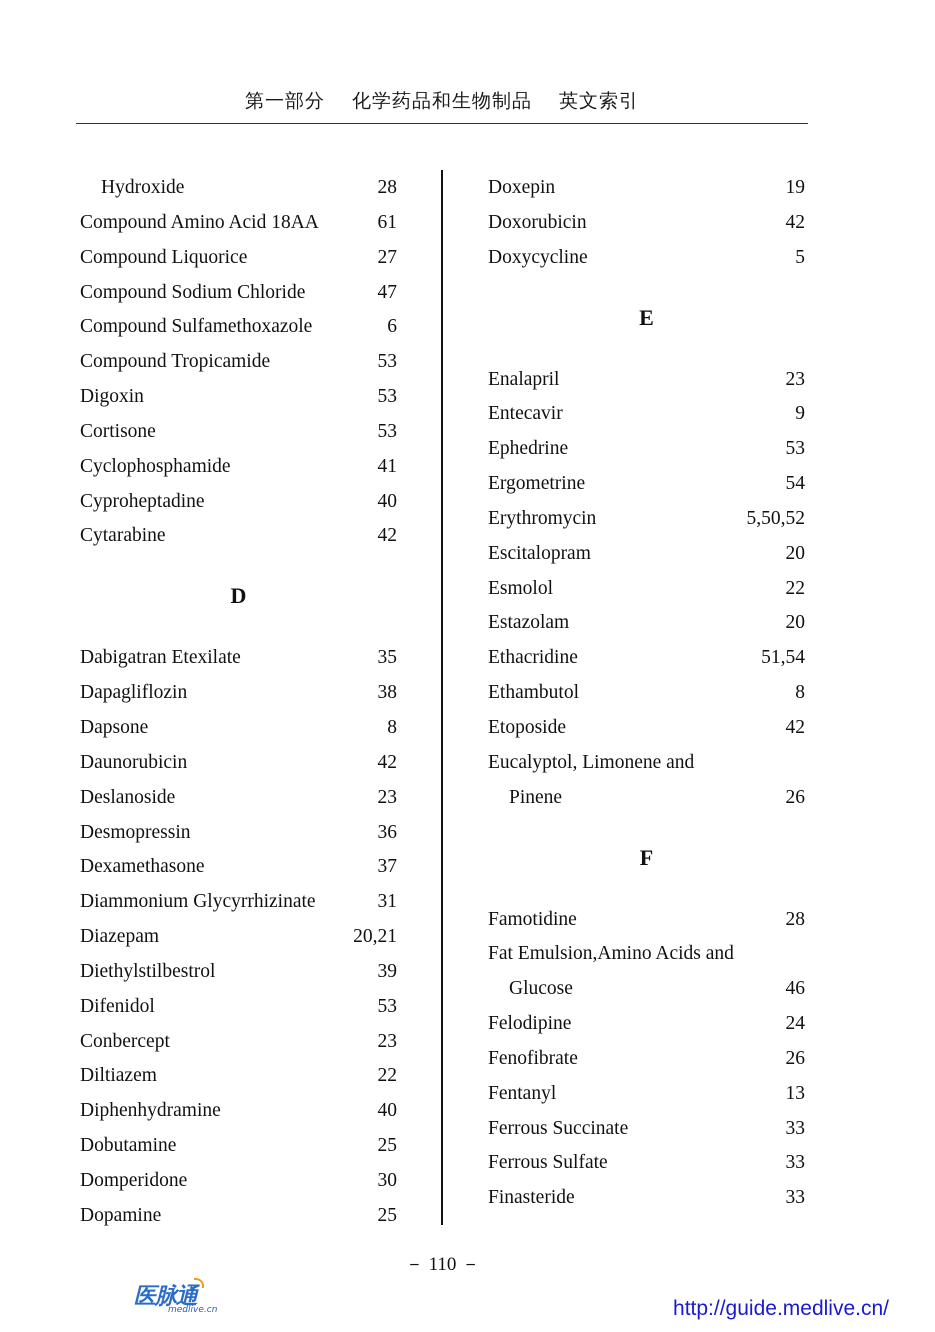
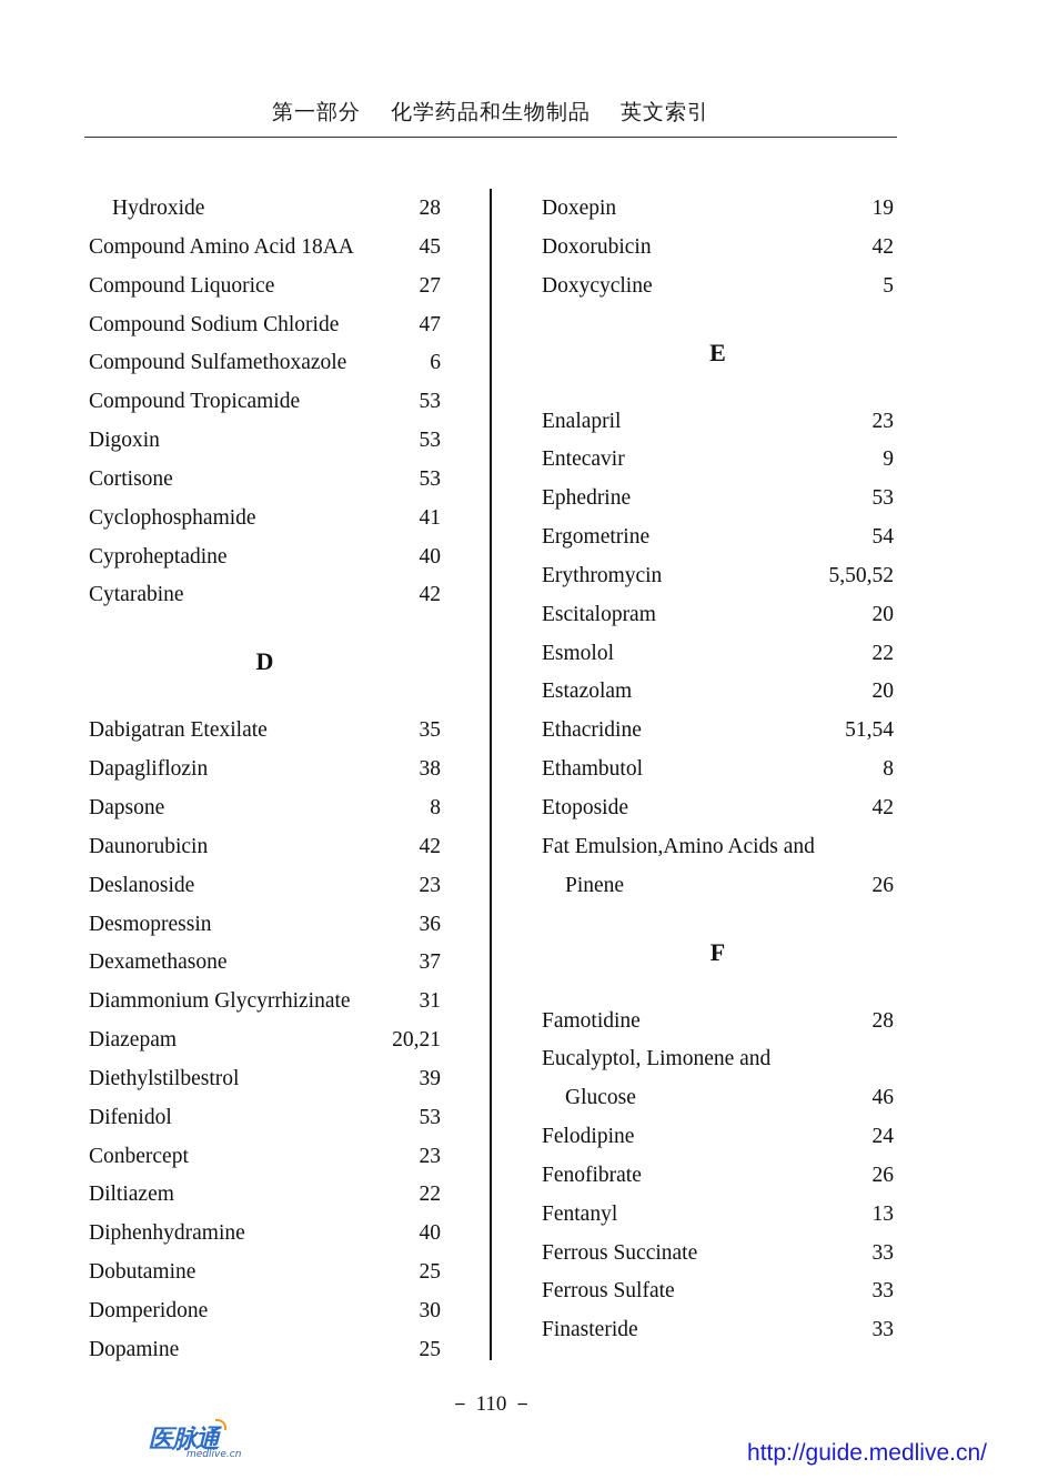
  第一部分 化学药品和生物制品 英文索引
  Hydroxide
  28
  Compound Amino Acid 18AA
- 61
+ 45
  Compound Liquorice
  27
  Compound Sodium Chloride
  47
  Compound Sulfamethoxazole
  6
  Compound Tropicamide
  53
  Digoxin
  53
  Cortisone
  53
  Cyclophosphamide
  41
  Cyproheptadine
  40
  Cytarabine
  42
  D
  Dabigatran Etexilate
  35
  Dapagliflozin
  38
  Dapsone
  8
  Daunorubicin
  42
  Deslanoside
  23
  Desmopressin
  36
  Dexamethasone
  37
  Diammonium Glycyrrhizinate
  31
  Diazepam
  20,21
  Diethylstilbestrol
  39
  Difenidol
  53
  Conbercept
  23
  Diltiazem
  22
  Diphenhydramine
  40
  Dobutamine
  25
  Domperidone
  30
  Dopamine
  25
  Doxepin
  19
  Doxorubicin
  42
  Doxycycline
  5
  E
  Enalapril
  23
  Entecavir
  9
  Ephedrine
  53
  Ergometrine
  54
  Erythromycin
  5,50,52
  Escitalopram
  20
  Esmolol
  22
  Estazolam
  20
  Ethacridine
  51,54
  Ethambutol
  8
  Etoposide
  42
- Eucalyptol, Limonene and
+ Fat Emulsion,Amino Acids and
  Pinene
  26
  F
  Famotidine
  28
- Fat Emulsion,Amino Acids and
+ Eucalyptol, Limonene and
  Glucose
  46
  Felodipine
  24
  Fenofibrate
  26
  Fentanyl
  13
  Ferrous Succinate
  33
  Ferrous Sulfate
  33
  Finasteride
  33
  － 110 －
  医脉通
  medlive.cn
  http://guide.medlive.cn/
